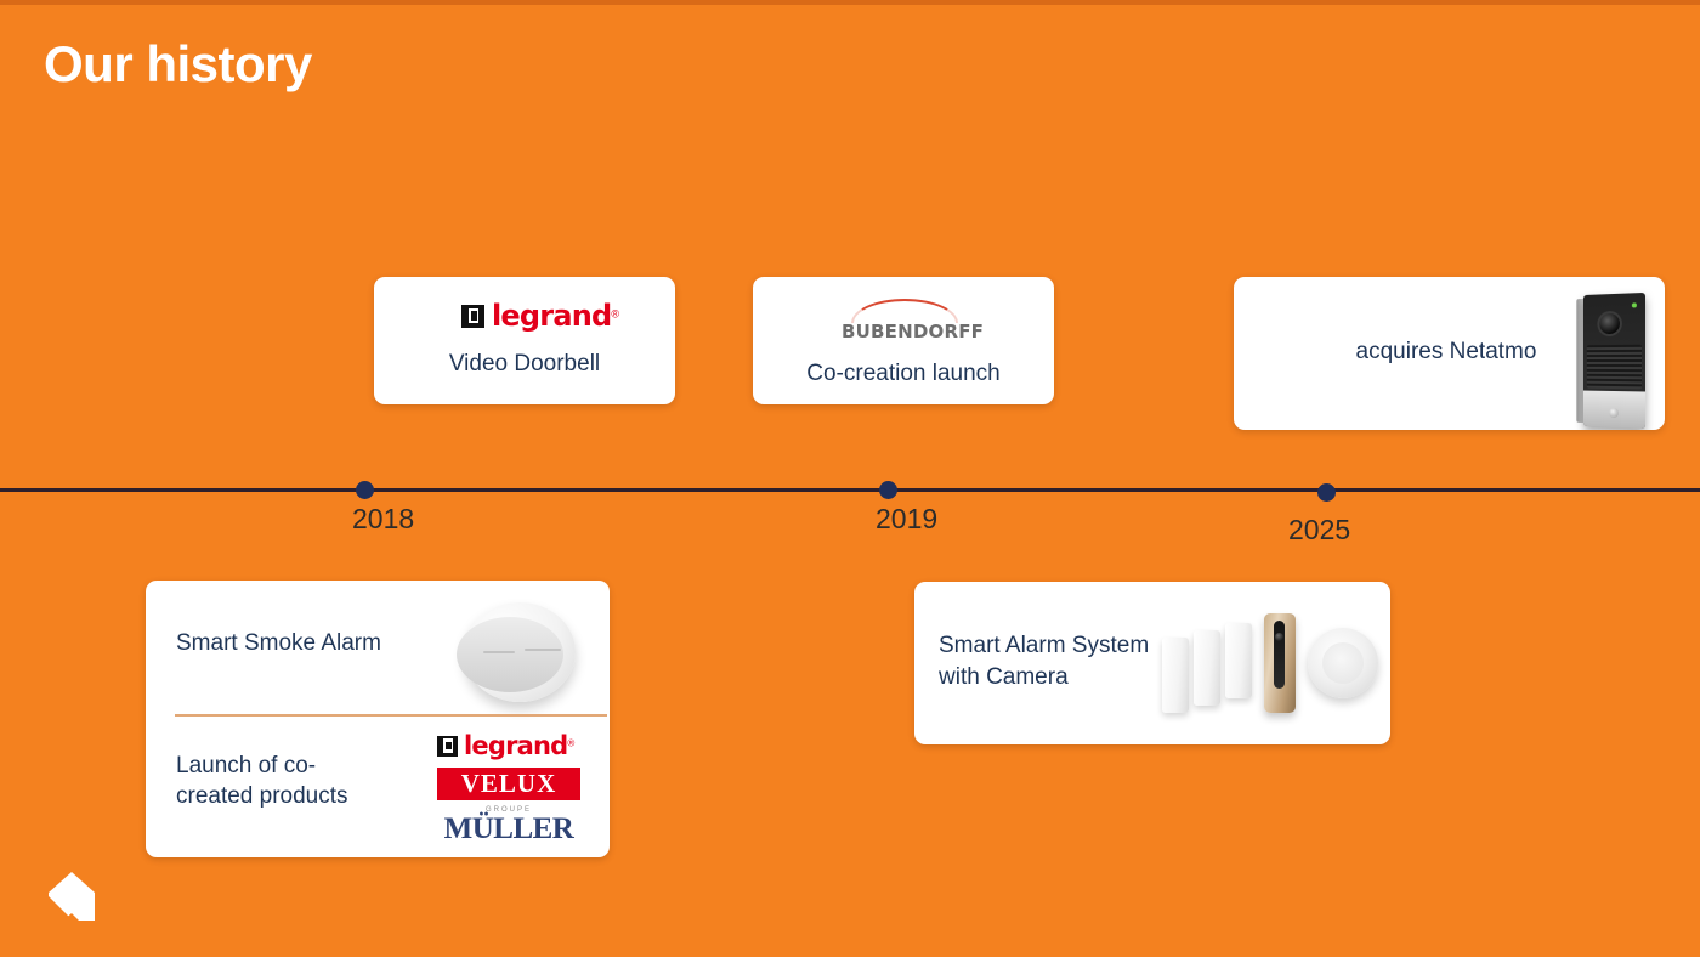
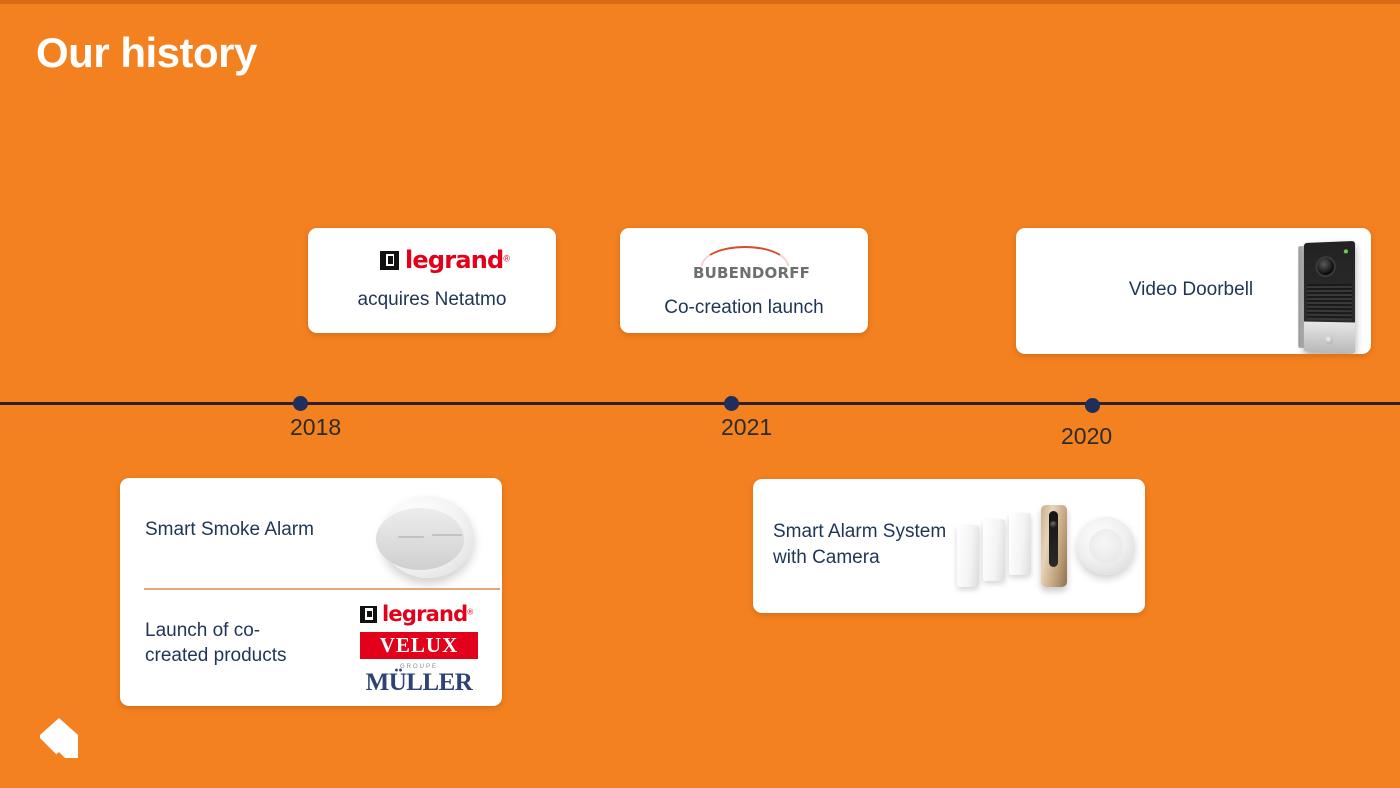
  Our history
  2018
- 2019
+ 2021
- 2025
+ 2020
  legrand®
- Video Doorbell
+ acquires Netatmo
  BUBENDORFF
  Co-creation launch
- acquires Netatmo
+ Video Doorbell
  Smart Smoke Alarm
  Launch of co-created products
  legrand®
  VELUX
  MÜLLER
  Smart Alarm System
  with Camera
